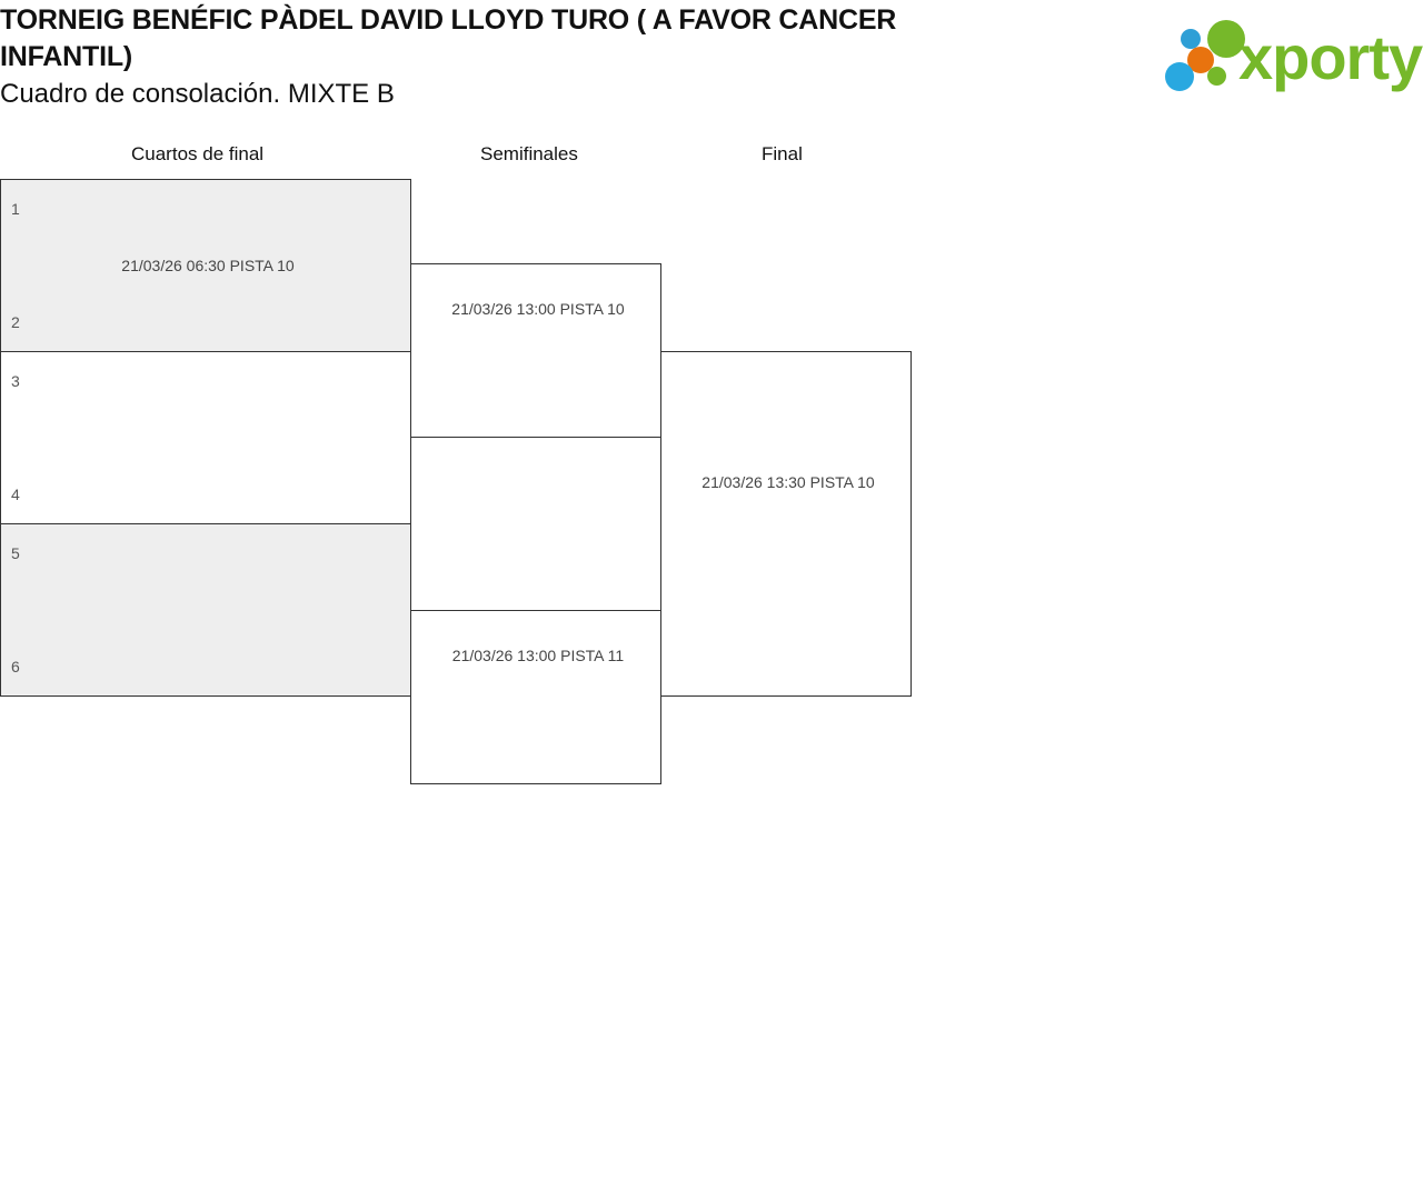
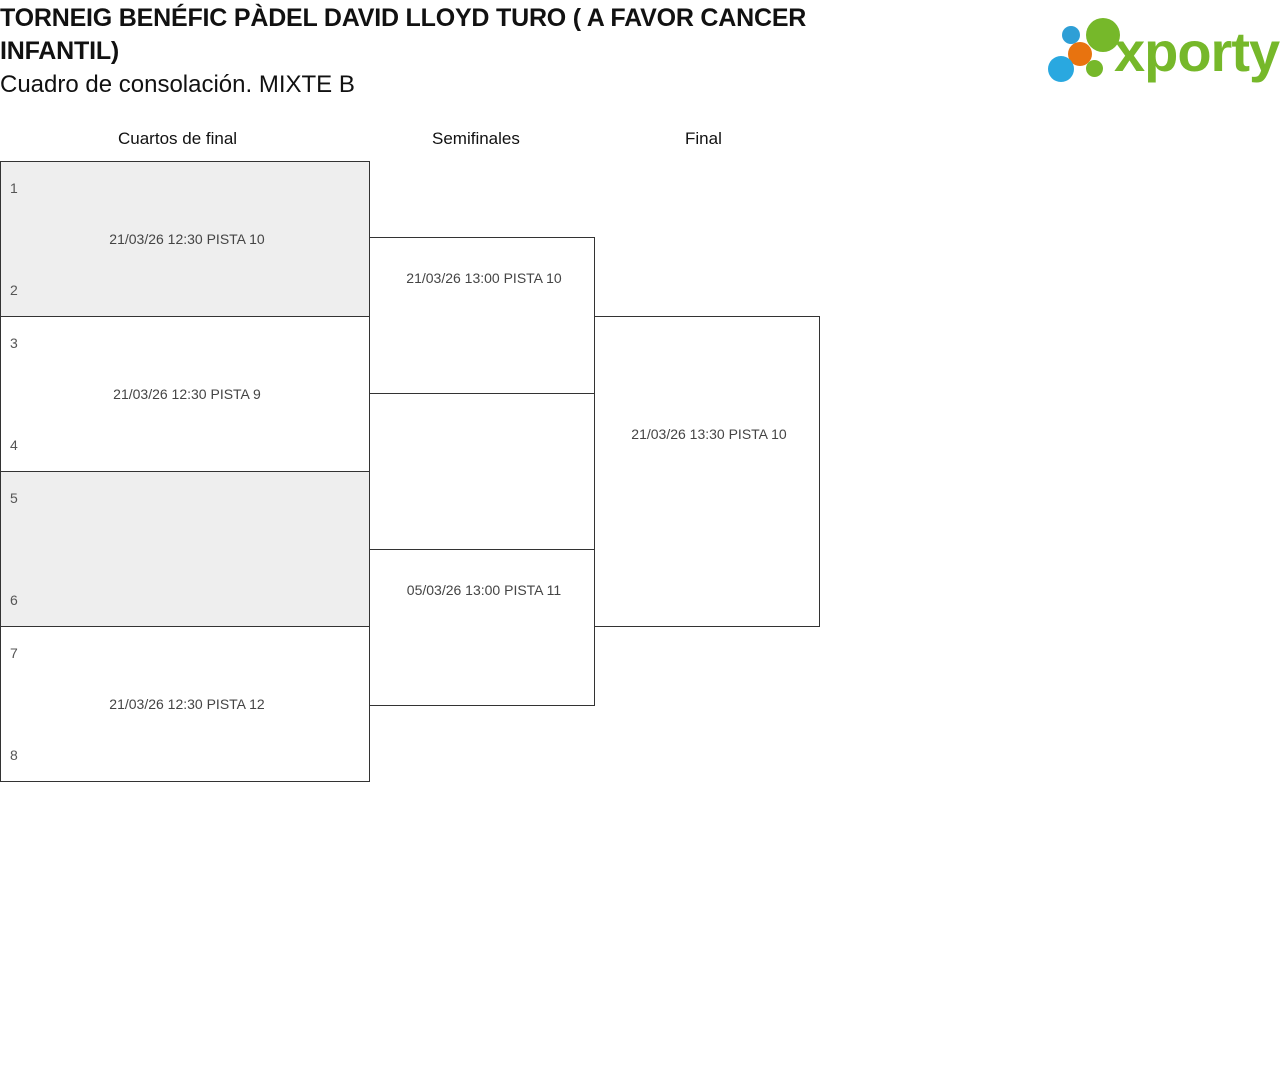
  TORNEIG BENÉFIC PÀDEL DAVID LLOYD TURO ( A FAVOR CANCER
  INFANTIL)
  Cuadro de consolación. MIXTE B
  xporty
  Cuartos de final
  Semifinales
  Final
  1
  2
- 21/03/26 06:30 PISTA 10
+ 21/03/26 12:30 PISTA 10
  3
  4
+ 21/03/26 12:30 PISTA 9
  5
  6
+ 7
+ 8
+ 21/03/26 12:30 PISTA 12
  21/03/26 13:00 PISTA 10
- 21/03/26 13:00 PISTA 11
+ 05/03/26 13:00 PISTA 11
  21/03/26 13:30 PISTA 10
